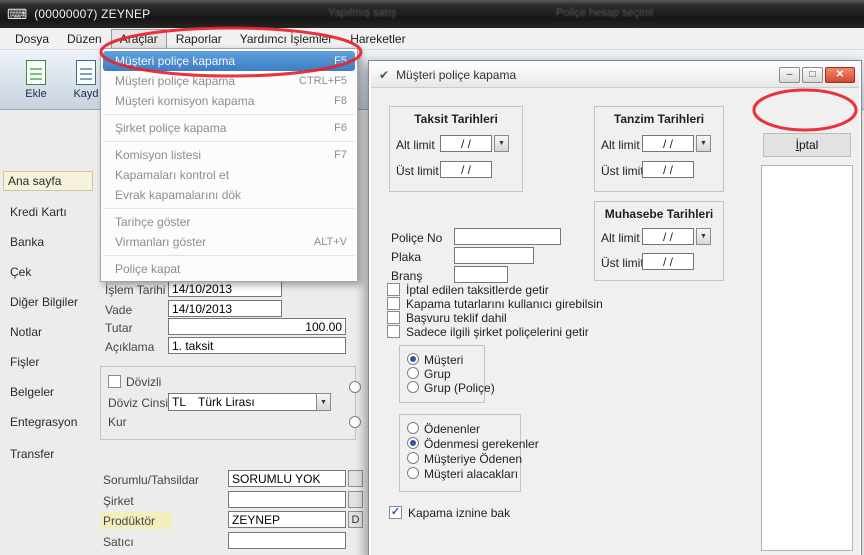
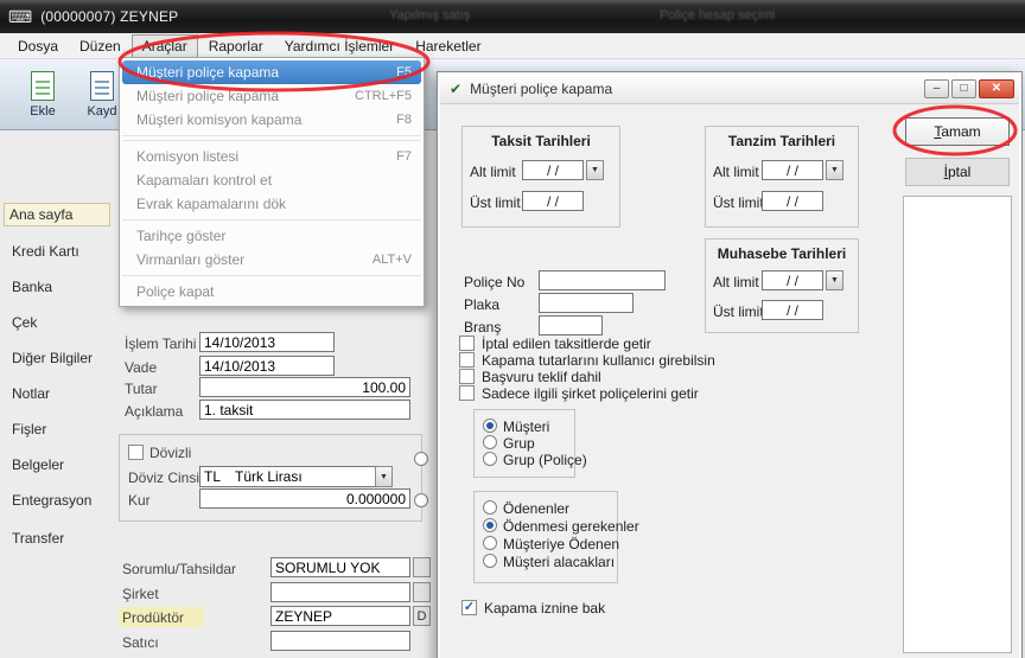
  ⌨
  (00000007) ZEYNEP
  Yapılmış satış
  Poliçe hesap seçimi
  Dosya
  Düzen
  raçlar
  Raporlar
  Yardımcı İşlemler
  Hareketler
  Ekle
  Kayd
  Ana sayfa
  Kredi Kartı
  Banka
  Çek
  Diğer Bilgiler
  Notlar
  Fişler
  Belgeler
  Entegrasyon
  Transfer
  İşlem Tarihi
  14/10/2013
  Vade
  14/10/2013
  Tutar
  100.00
  Açıklama
  1. taksit
  Dövizli
  Döviz Cinsi
  TL
  Türk Lirası
  Kur
+ 0.000000
  Sorumlu/Tahsildar
  SORUMLU YOK
  Şirket
  Prodüktör
  ZEYNEP
  D
  Satıcı
  Müşteri poliçe kapama
  F5
  Müşteri poliçe kapama
  CTRL+F5
  Müşteri komisyon kapama
  F8
- Şirket poliçe kapama
- F6
  Komisyon listesi
  F7
  Kapamaları kontrol et
  Evrak kapamalarını dök
  Tarihçe göster
  Virmanları göster
  ALT+V
  Poliçe kapat
  ✔
  Müşteri poliçe kapama
  –
  □
  ✕
+ Tamam
  İptal
  Taksit Tarihleri
  Alt limit
  / /
  Üst limit
  / /
  Tanzim Tarihleri
  Alt limit
  / /
  Üst limi
  / /
  Muhasebe Tarihleri
  Alt limit
  / /
  Üst limi
  / /
  Poliçe No
  Plaka
  Branş
  İptal edilen taksitlerde getir
  Kapama tutarlarını kullanıcı girebilsin
  Başvuru teklif dahil
  Sadece ilgili şirket poliçelerini getir
  Müşteri
  Grup
  Grup (Poliçe)
  Ödenenler
  Ödenmesi gerekenler
  Müşteriye Ödenen
  Müşteri alacakları
  ✓
  Kapama iznine bak
